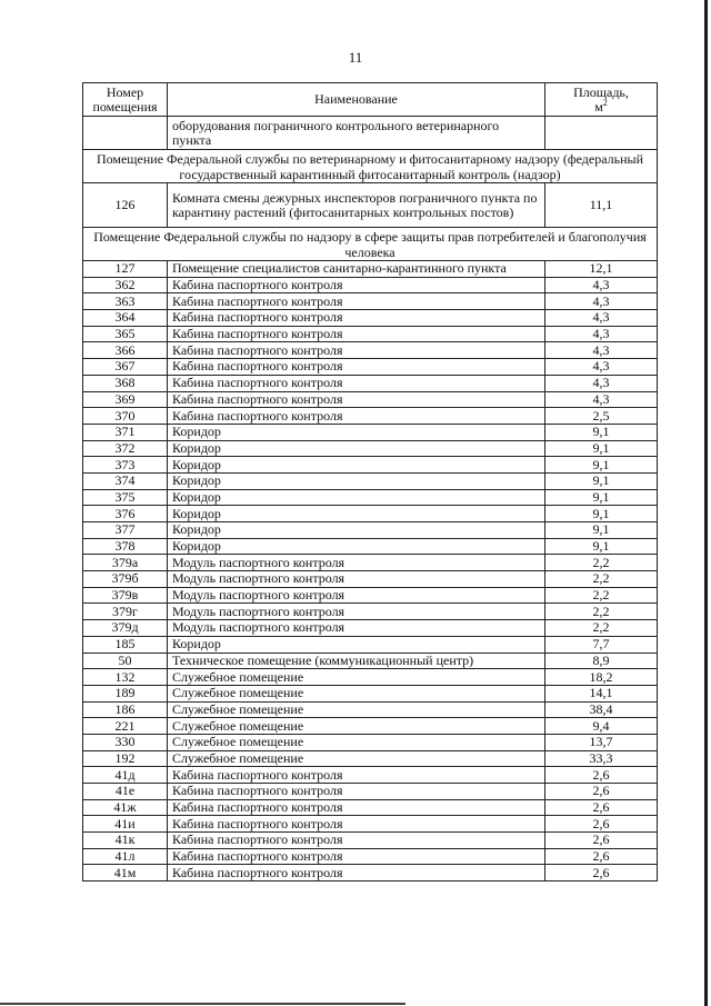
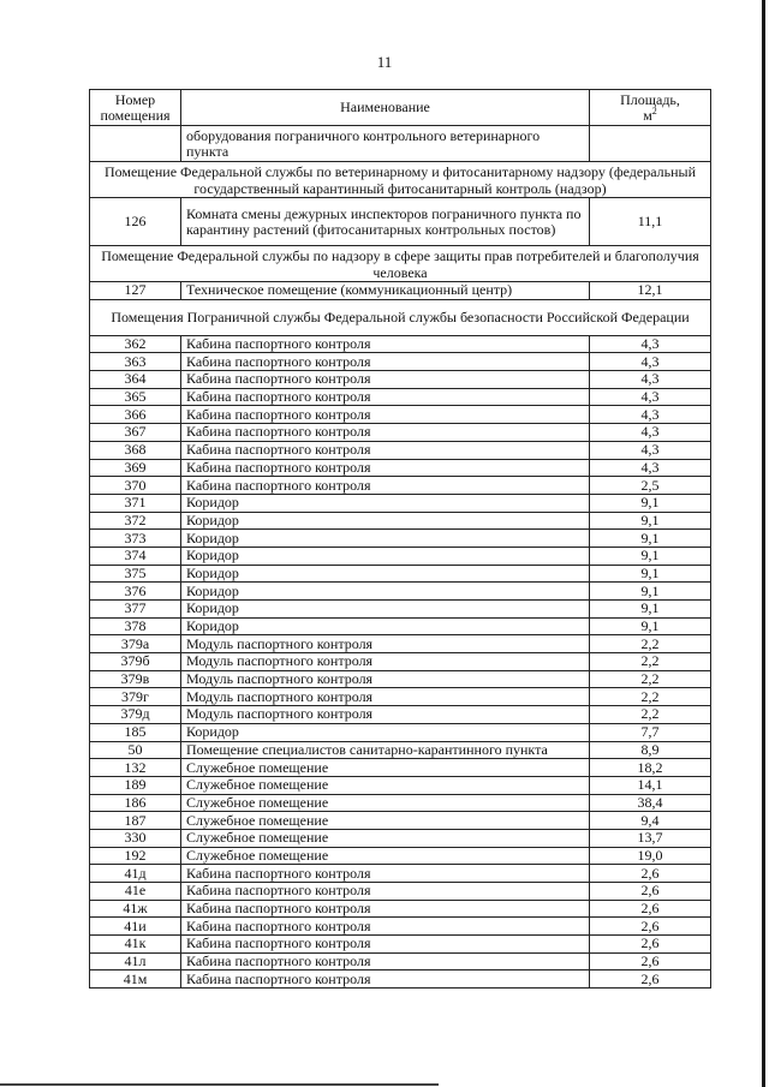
  11
  Номер помещения	Наименование	Площадь,м2
  	оборудования пограничного контрольного ветеринарного пункта
  Помещение Федеральной службы по ветеринарному и фитосанитарному надзору (федеральный государственный карантинный фитосанитарный контроль (надзор)
  126	Комната смены дежурных инспекторов пограничного пункта по карантину растений (фитосанитарных контрольных постов)	11,1
  Помещение Федеральной службы по надзору в сфере защиты прав потребителей и благополучия человека
- 127	Помещение специалистов санитарно-карантинного пункта	12,1
+ 127	Техническое помещение (коммуникационный центр)	12,1
+ Помещения Пограничной службы Федеральной службы безопасности Российской Федерации
  362	Кабина паспортного контроля	4,3
  363	Кабина паспортного контроля	4,3
  364	Кабина паспортного контроля	4,3
  365	Кабина паспортного контроля	4,3
  366	Кабина паспортного контроля	4,3
  367	Кабина паспортного контроля	4,3
  368	Кабина паспортного контроля	4,3
  369	Кабина паспортного контроля	4,3
  370	Кабина паспортного контроля	2,5
  371	Коридор	9,1
  372	Коридор	9,1
  373	Коридор	9,1
  374	Коридор	9,1
  375	Коридор	9,1
  376	Коридор	9,1
  377	Коридор	9,1
  378	Коридор	9,1
  379а	Модуль паспортного контроля	2,2
  379б	Модуль паспортного контроля	2,2
  379в	Модуль паспортного контроля	2,2
  379г	Модуль паспортного контроля	2,2
  379д	Модуль паспортного контроля	2,2
  185	Коридор	7,7
- 50	Техническое помещение (коммуникационный центр)	8,9
+ 50	Помещение специалистов санитарно-карантинного пункта	8,9
  132	Служебное помещение	18,2
  189	Служебное помещение	14,1
  186	Служебное помещение	38,4
- 221	Служебное помещение	9,4
+ 187	Служебное помещение	9,4
  330	Служебное помещение	13,7
- 192	Служебное помещение	33,3
+ 192	Служебное помещение	19,0
  41д	Кабина паспортного контроля	2,6
  41е	Кабина паспортного контроля	2,6
  41ж	Кабина паспортного контроля	2,6
  41и	Кабина паспортного контроля	2,6
  41к	Кабина паспортного контроля	2,6
  41л	Кабина паспортного контроля	2,6
  41м	Кабина паспортного контроля	2,6
